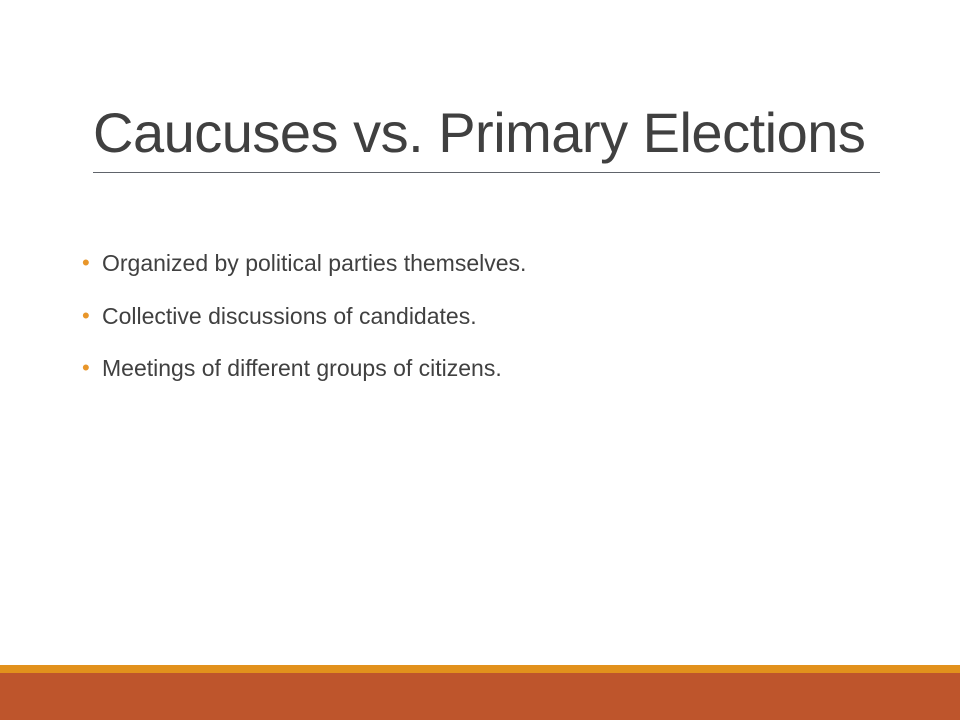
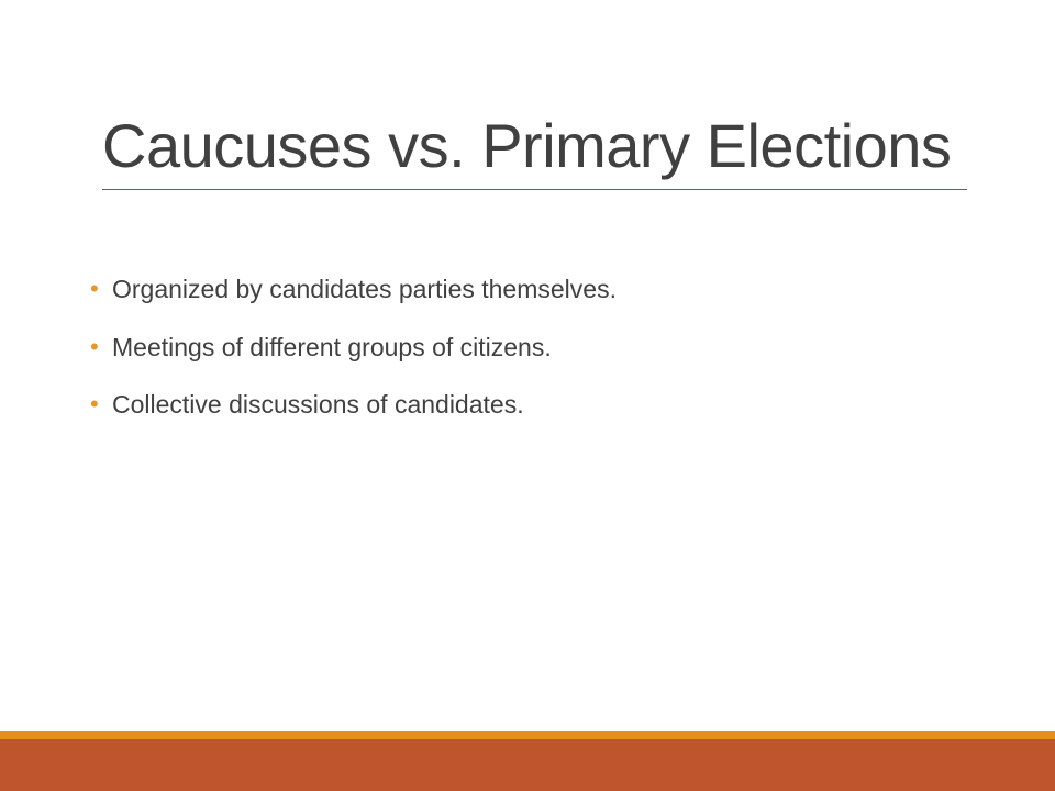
  Caucuses vs. Primary Elections
  •
- Organized by political parties themselves.
+ Organized by candidates parties themselves.
  •
- Collective discussions of candidates.
+ Meetings of different groups of citizens.
  •
- Meetings of different groups of citizens.
+ Collective discussions of candidates.
